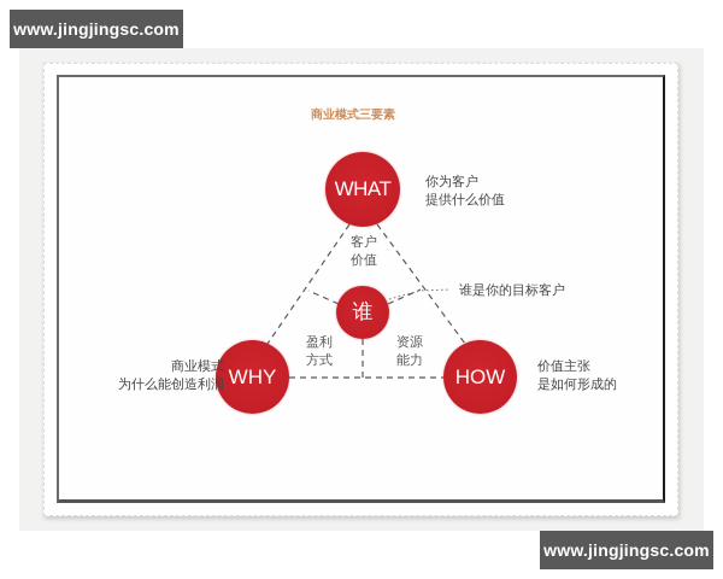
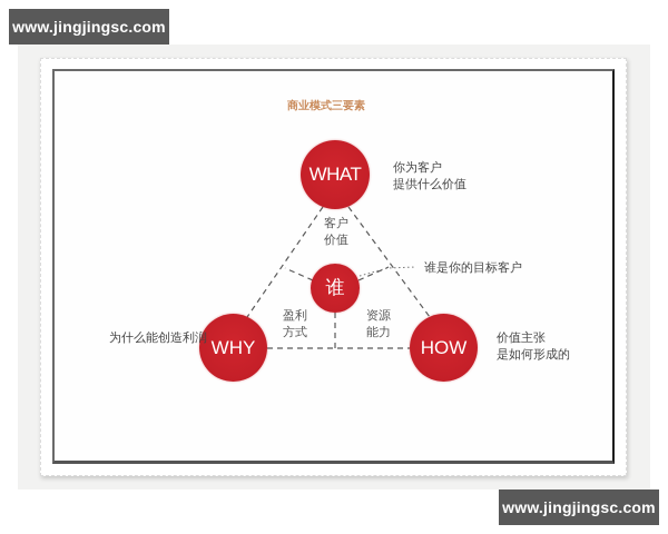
  www.jingjingsc.com
  商业模式三要素
  WHAT
  WHY
  HOW
  谁
  你为客户
  提供什么价值
- 商业模式
  为什么能创造利润
  价值主张
  是如何形成的
  谁是你的目标客户
  客户
  价值
  盈利
  方式
  资源
  能力
  www.jingjingsc.com
